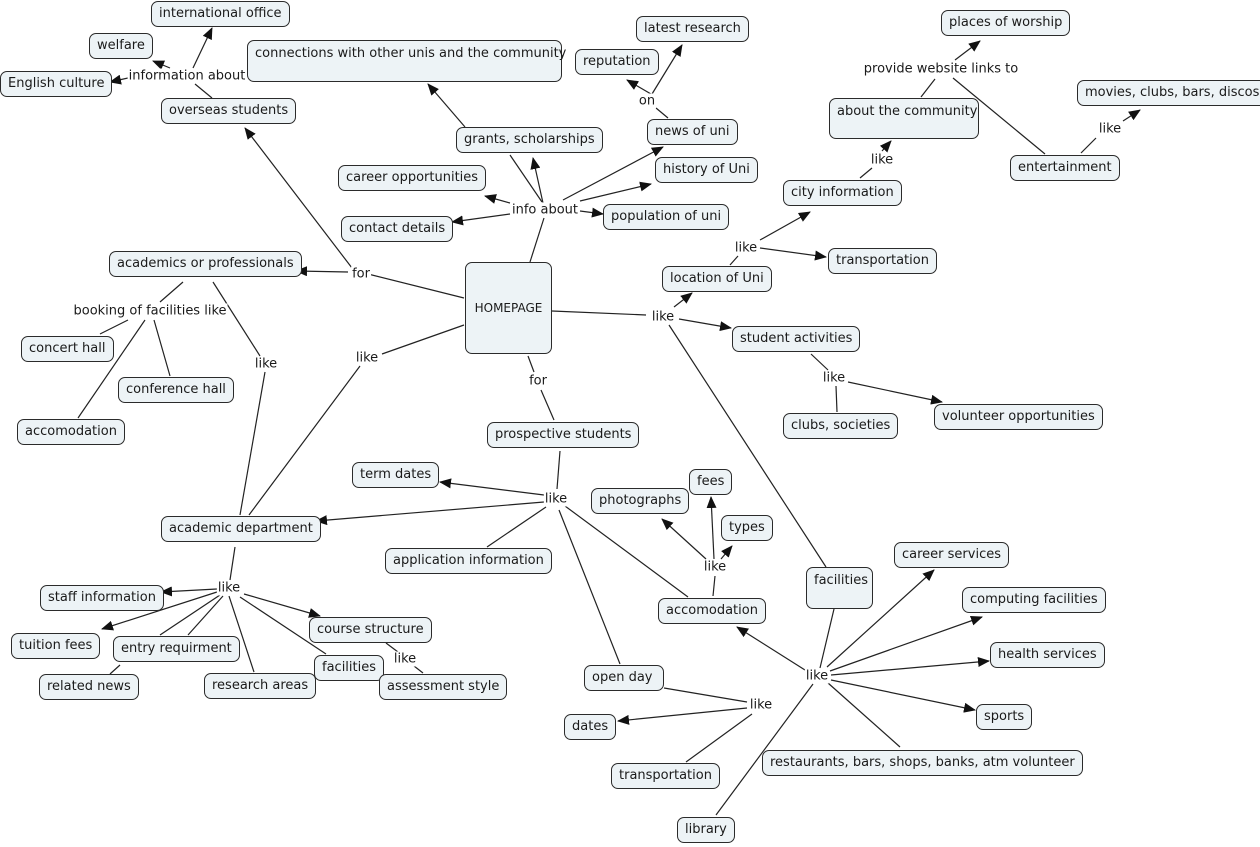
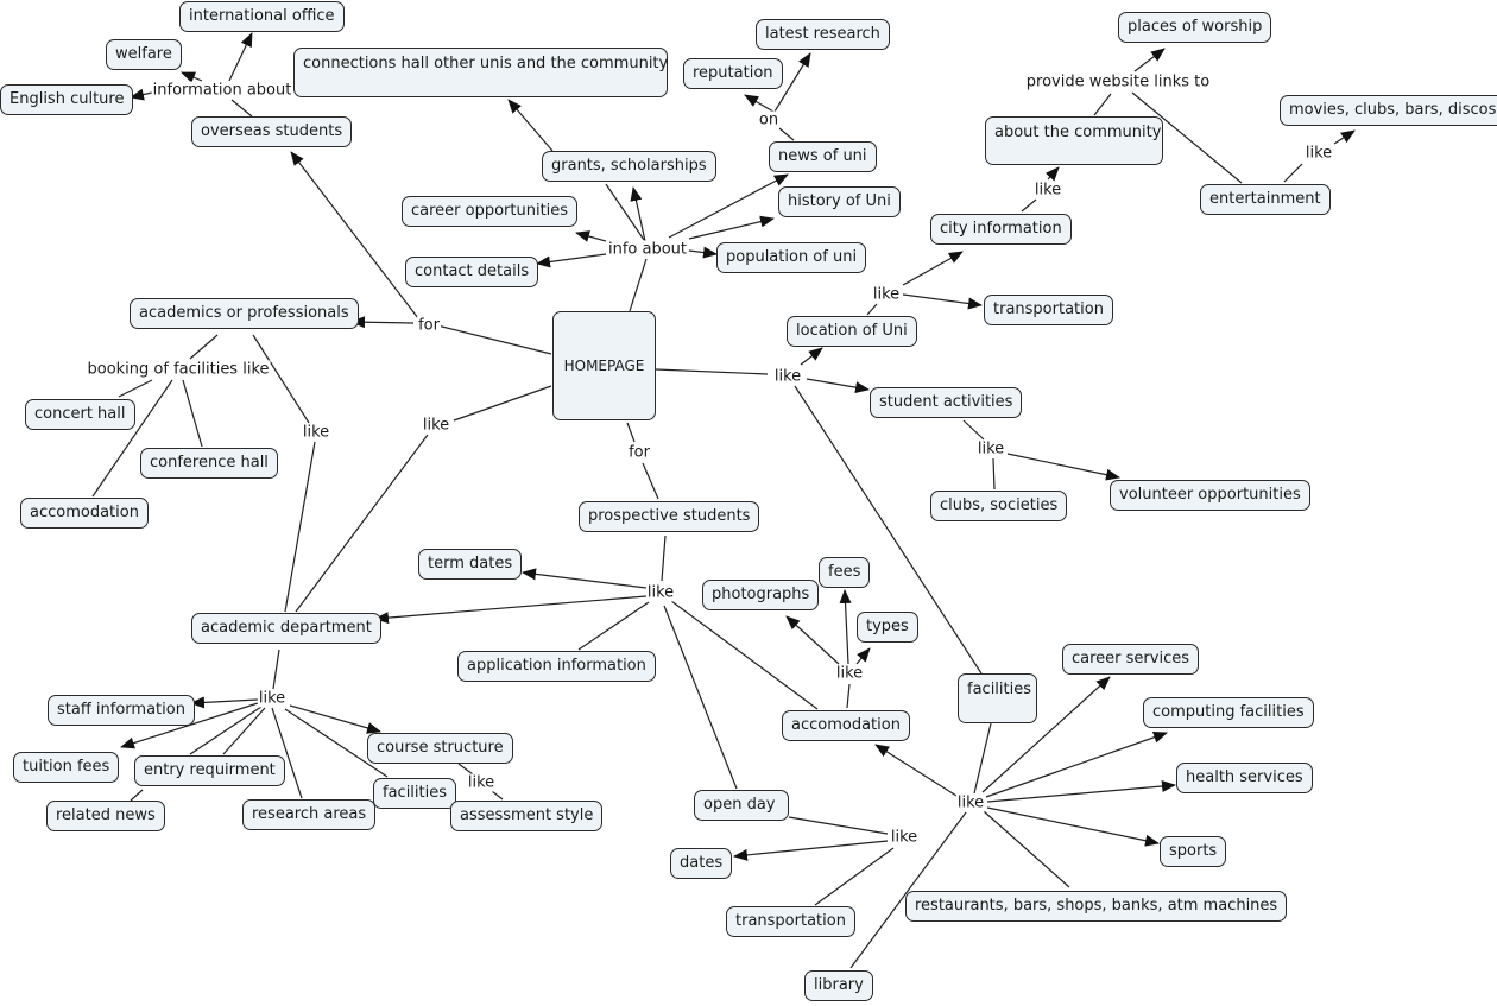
  international office
  welfare
  English culture
  overseas students
- connections with other unis and the community
+ connections hall other unis and the community
  latest research
  reputation
  news of uni
  grants, scholarships
  career opportunities
  history of Uni
  contact details
  population of uni
  places of worship
  about the community
  movies, clubs, bars, discos
  entertainment
  city information
  transportation
  location of Uni
  HOMEPAGE
  student activities
  clubs, societies
  volunteer opportunities
  academics or professionals
  concert hall
  conference hall
  accomodation
  prospective students
  term dates
  academic department
  application information
  photographs
  fees
  types
  accomodation
  facilities
  career services
  computing facilities
  health services
  sports
- restaurants, bars, shops, banks, atm volunteer
+ restaurants, bars, shops, banks, atm machines
  library
  open day
  dates
  transportation
  staff information
  tuition fees
  entry requirment
  related news
  research areas
  course structure
  facilities
  assessment style
  information about
  info about
  on
  provide website links to
  like
  like
  like
  like
  like
  for
  booking of facilities like
  like
  like
  for
  like
  like
  like
  like
  like
  like
